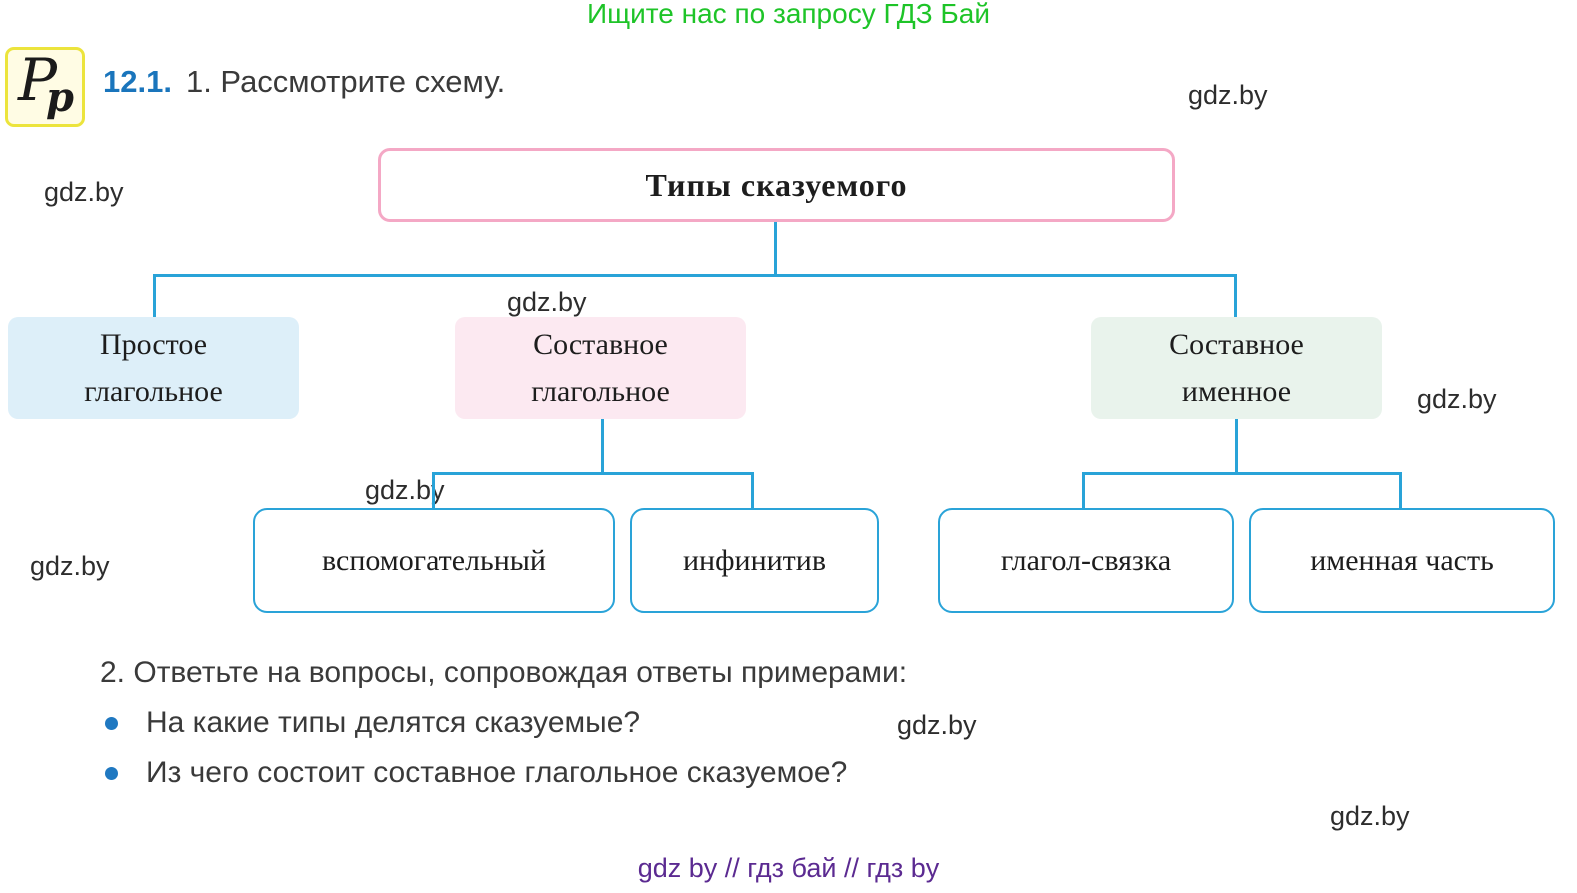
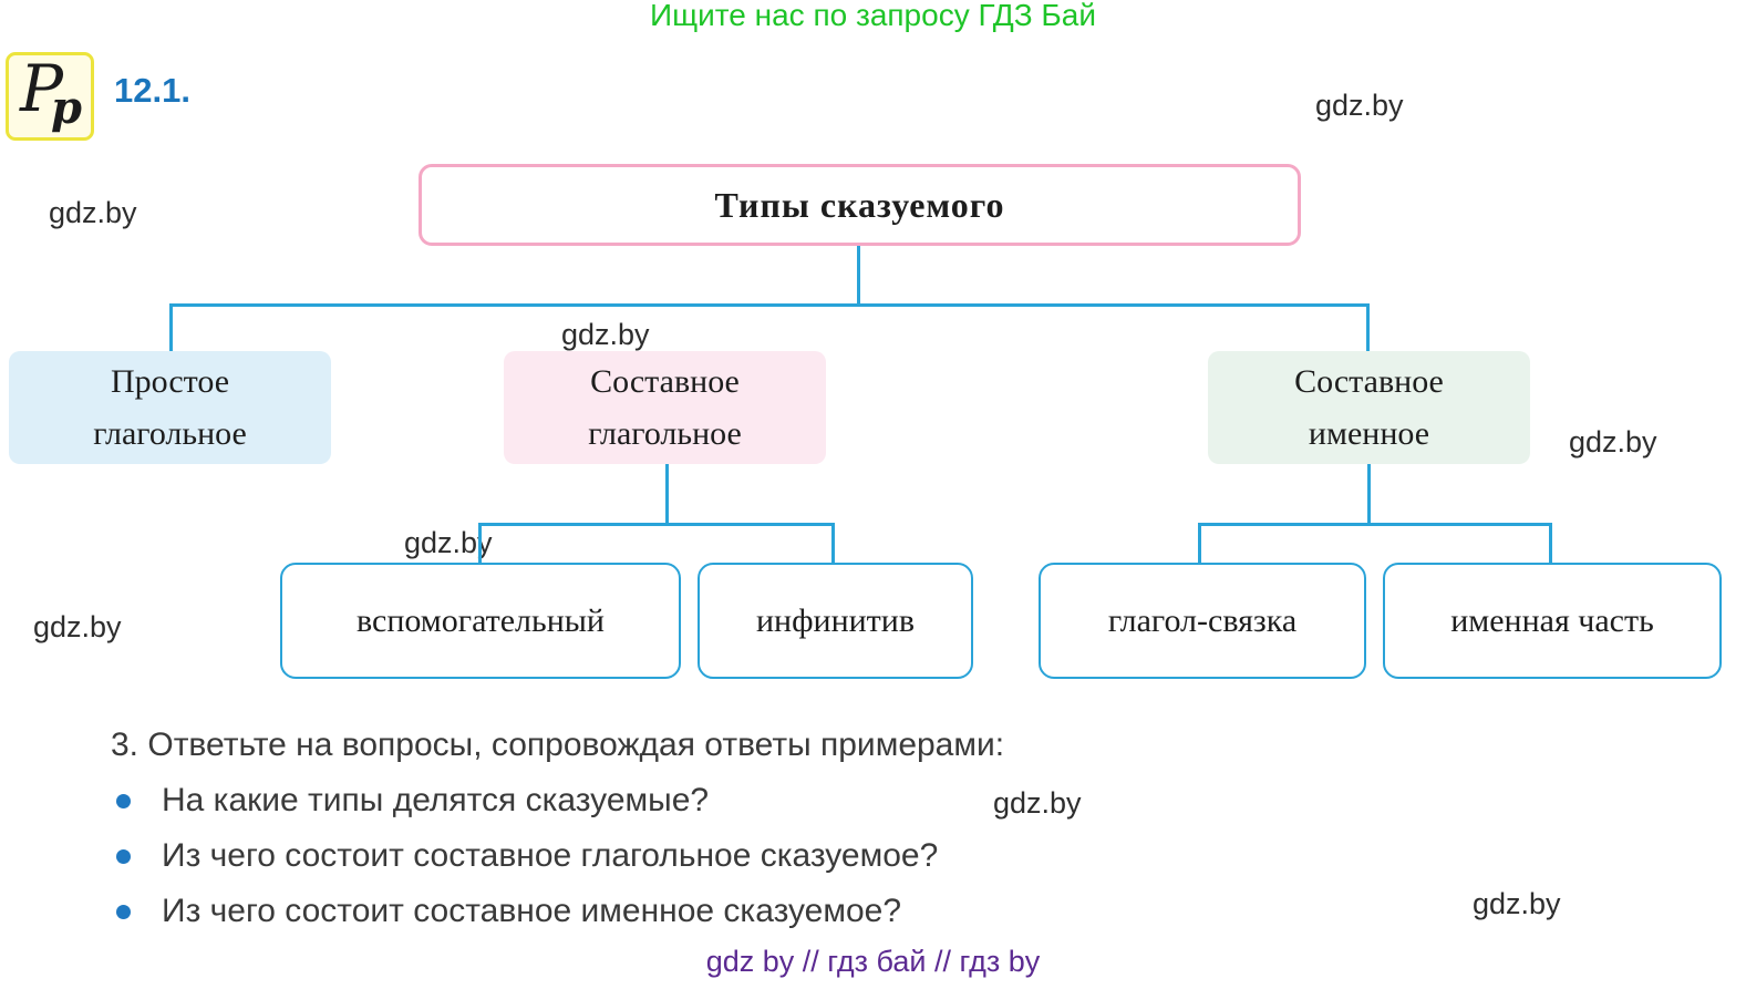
  Ищите нас по запросу ГДЗ Бай
  gdz.by
  gdz.by
  gdz.by
  gdz.by
  gdz.by
  gdz.by
  gdz.by
  gdz.by
  P
  p
  12.1.
- 1. Рассмотрите схему.
  Типы сказуемого
  Простое
  глагольное
  Составное
  глагольное
  Составное
  именное
  вспомогательный
  инфинитив
  глагол-связка
  именная часть
- 2. Ответьте на вопросы, сопровождая ответы примерами:
+ 3. Ответьте на вопросы, сопровождая ответы примерами:
  На какие типы делятся сказуемые?
  Из чего состоит составное глагольное сказуемое?
+ Из чего состоит составное именное сказуемое?
  gdz by // гдз бай // гдз by
